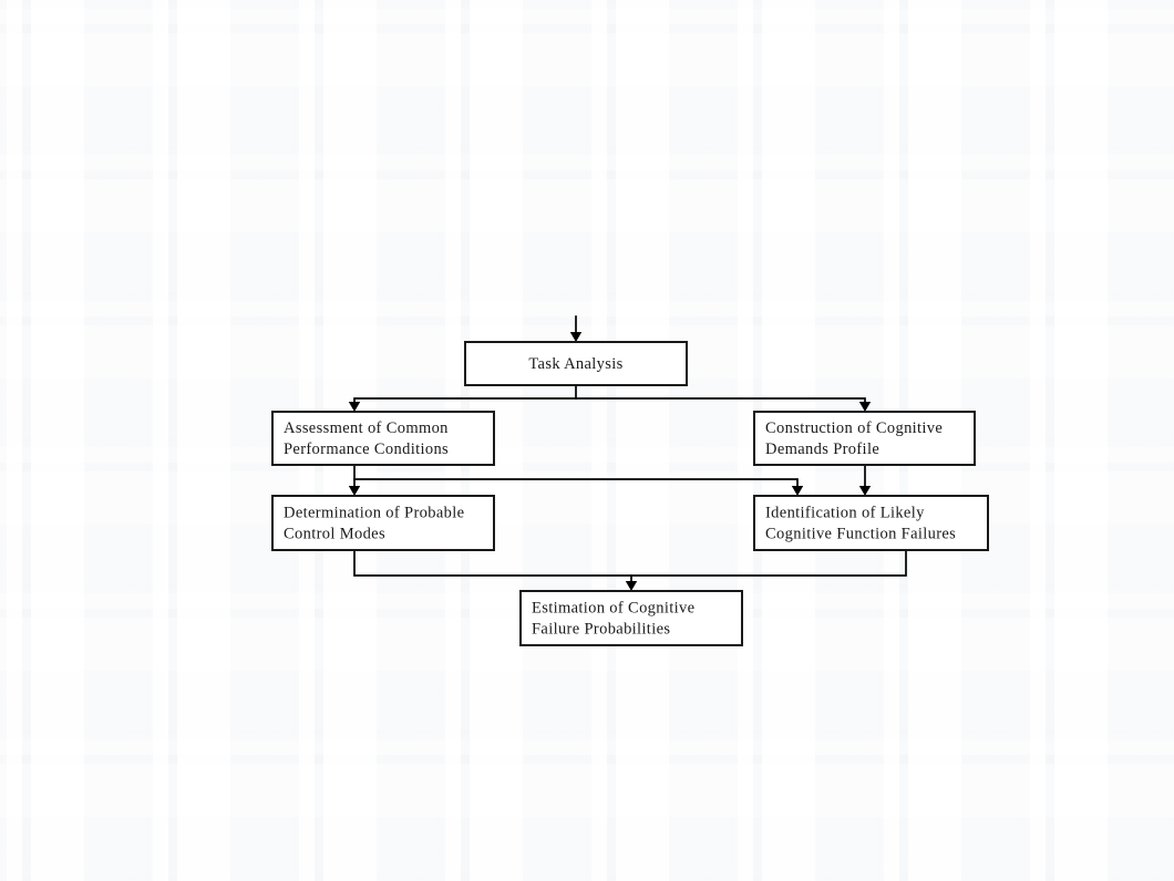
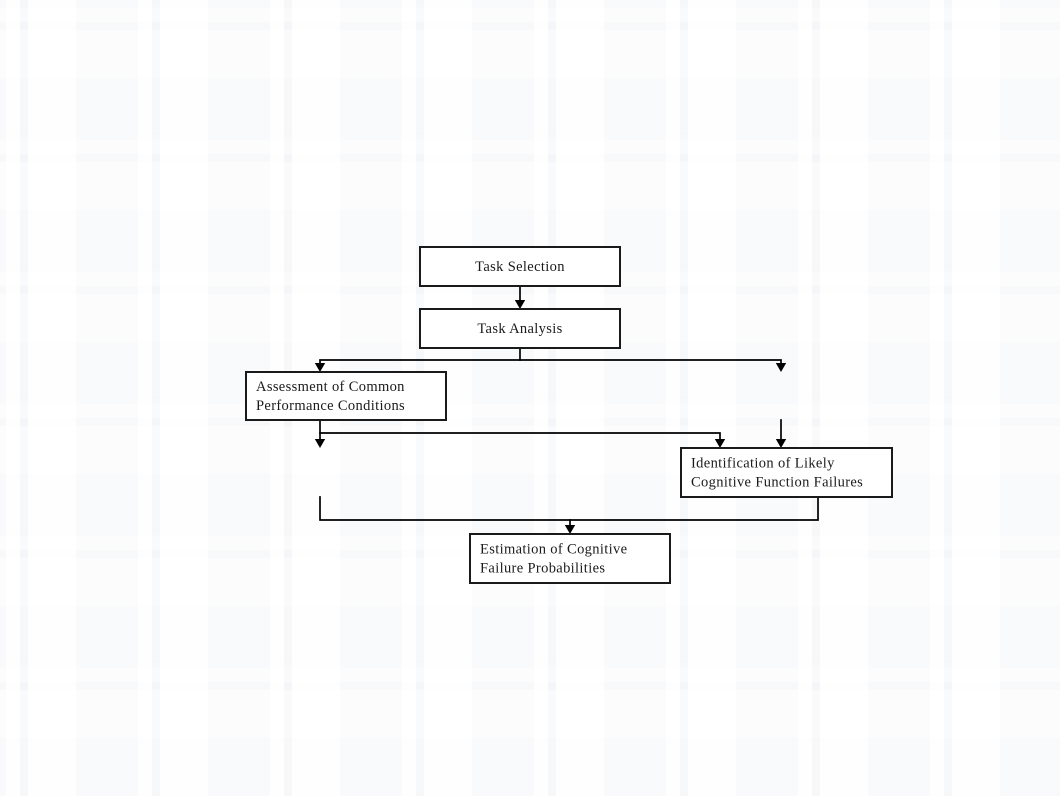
+ Task Selection
  Task Analysis
  Assessment of Common
  Performance Conditions
- Construction of Cognitive
- Demands Profile
- Determination of Probable
- Control Modes
  Identification of Likely
  Cognitive Function Failures
  Estimation of Cognitive
  Failure Probabilities
